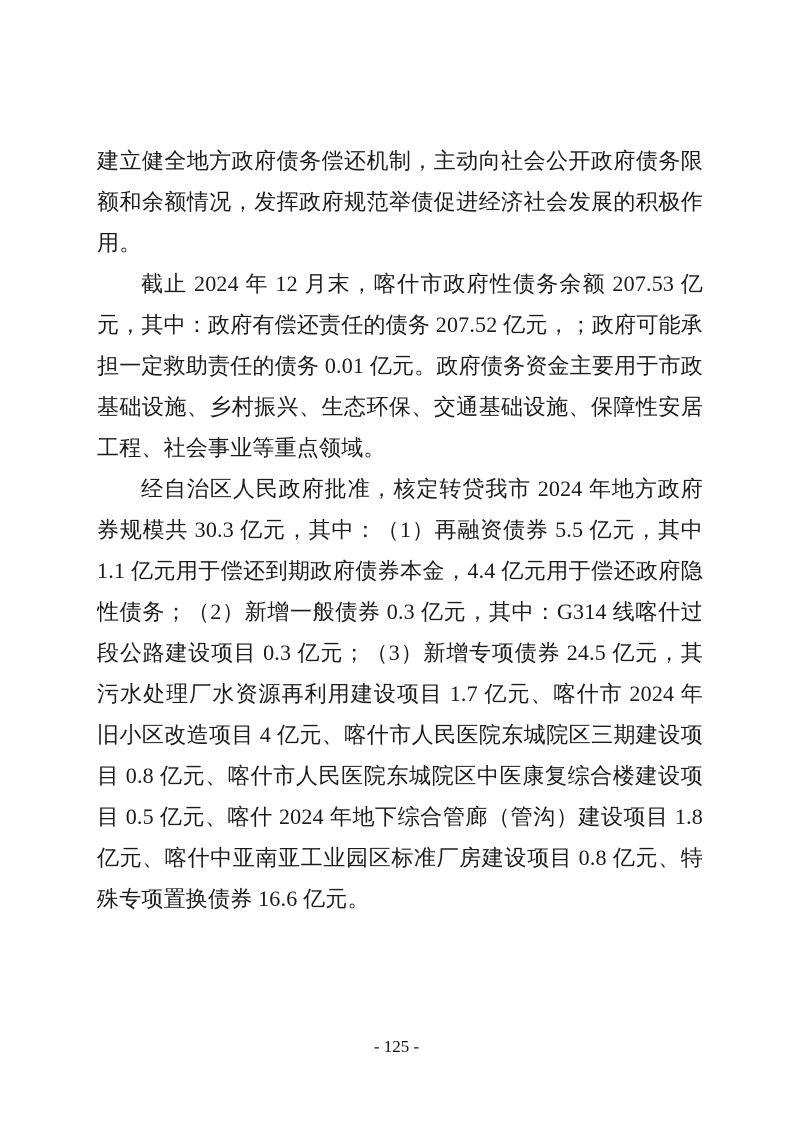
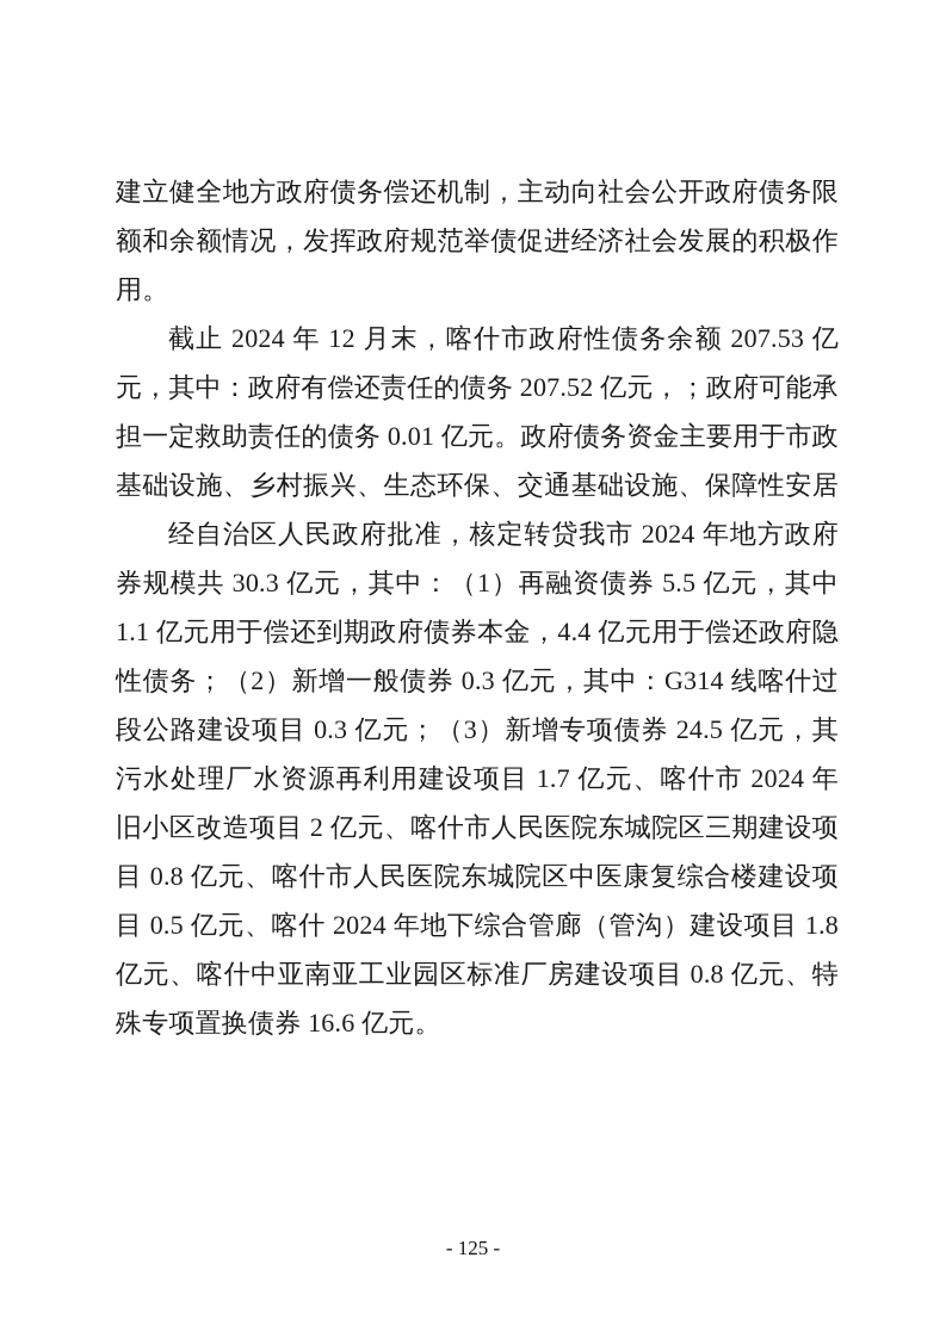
  建立健全地方政府债务偿还机制，主动向社会公开政府债务限
  额和余额情况，发挥政府规范举债促进经济社会发展的积极作
  用。
  截止 2024 年 12 月末，喀什市政府性债务余额 207.53 亿
  元，其中：政府有偿还责任的债务 207.52 亿元，；政府可能承
  担一定救助责任的债务 0.01 亿元。政府债务资金主要用于市政
  基础设施、乡村振兴、生态环保、交通基础设施、保障性安居
- 工程、社会事业等重点领域。
  经自治区人民政府批准，核定转贷我市 2024 年地方政府
  券规模共 30.3 亿元，其中：（1）再融资债券 5.5 亿元，其中
  1.1 亿元用于偿还到期政府债券本金，4.4 亿元用于偿还政府隐
  性债务；（2）新增一般债券 0.3 亿元，其中：G314 线喀什过
  段公路建设项目 0.3 亿元；（3）新增专项债券 24.5 亿元，其
  污水处理厂水资源再利用建设项目 1.7 亿元、喀什市 2024 年
- 旧小区改造项目 4 亿元、喀什市人民医院东城院区三期建设项
+ 旧小区改造项目 2 亿元、喀什市人民医院东城院区三期建设项
  目 0.8 亿元、喀什市人民医院东城院区中医康复综合楼建设项
  目 0.5 亿元、喀什 2024 年地下综合管廊（管沟）建设项目 1.8
  亿元、喀什中亚南亚工业园区标准厂房建设项目 0.8 亿元、特
  殊专项置换债券 16.6 亿元。
  - 125 -
